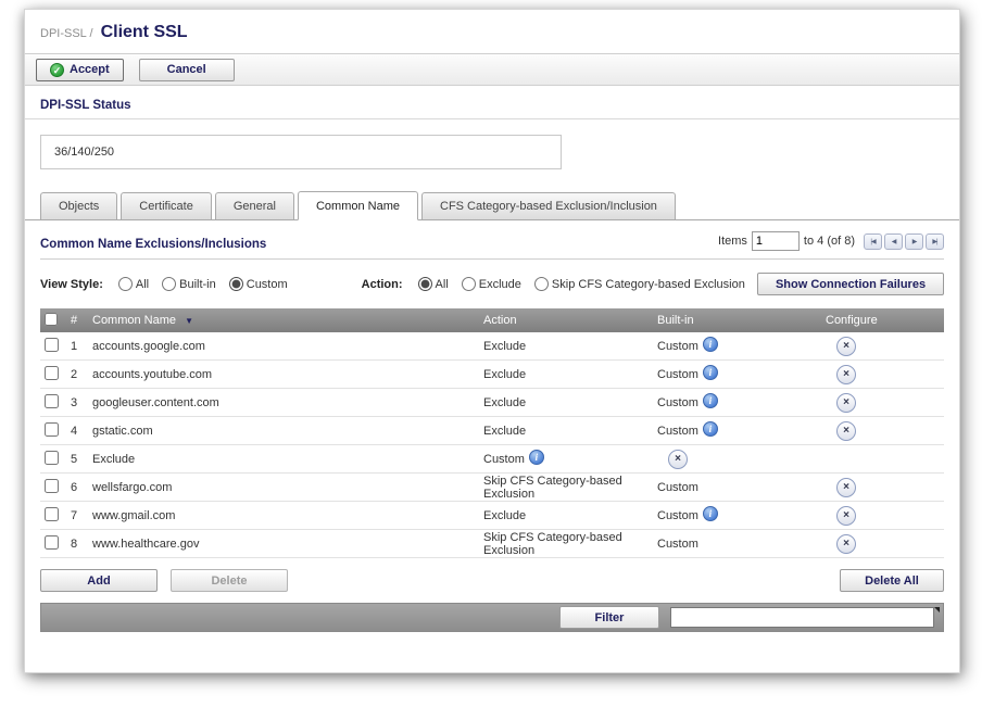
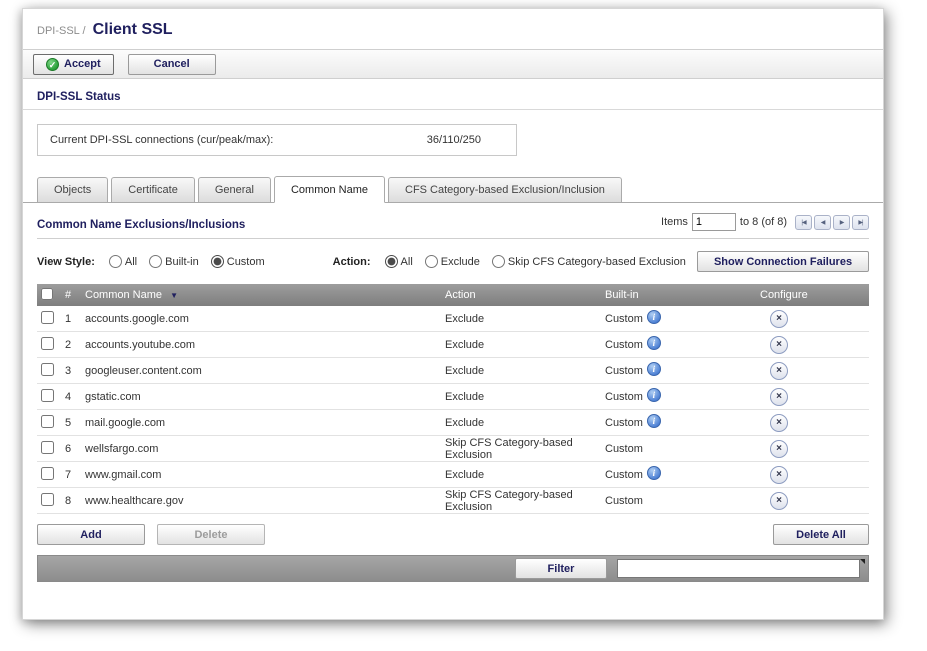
  DPI-SSL / Client SSL
  ✓
  Accept
  Cancel
  DPI-SSL Status
+ Current DPI-SSL connections (cur/peak/max):
- 36/140/250
+ 36/110/250
  Objects
  Certificate
  General
  Common Name
  CFS Category-based Exclusion/Inclusion
  Common Name Exclusions/Inclusions
  Items
  1
- to 4 (of 8)
+ to 8 (of 8)
  View Style:
  All
  Built-in
  Custom
  Action:
  All
  Exclude
  Skip CFS Category-based Exclusion
  Show Connection Failures
  #
  Common Name ▼
  Action
  Built-in
  Configure
  1
  accounts.google.com
  Exclude
  Custom
  i
  ×
  2
  accounts.youtube.com
  Exclude
  Custom
  i
  ×
  3
  googleuser.content.com
  Exclude
  Custom
  i
  ×
  4
  gstatic.com
  Exclude
  Custom
  i
  ×
  5
+ mail.google.com
  Exclude
  Custom
  i
  ×
  6
  wellsfargo.com
  Skip CFS Category-based Exclusion
  Custom
  ×
  7
  www.gmail.com
  Exclude
  Custom
  i
  ×
  8
  www.healthcare.gov
  Skip CFS Category-based Exclusion
  Custom
  ×
  Add
  Delete
  Delete All
  Filter
